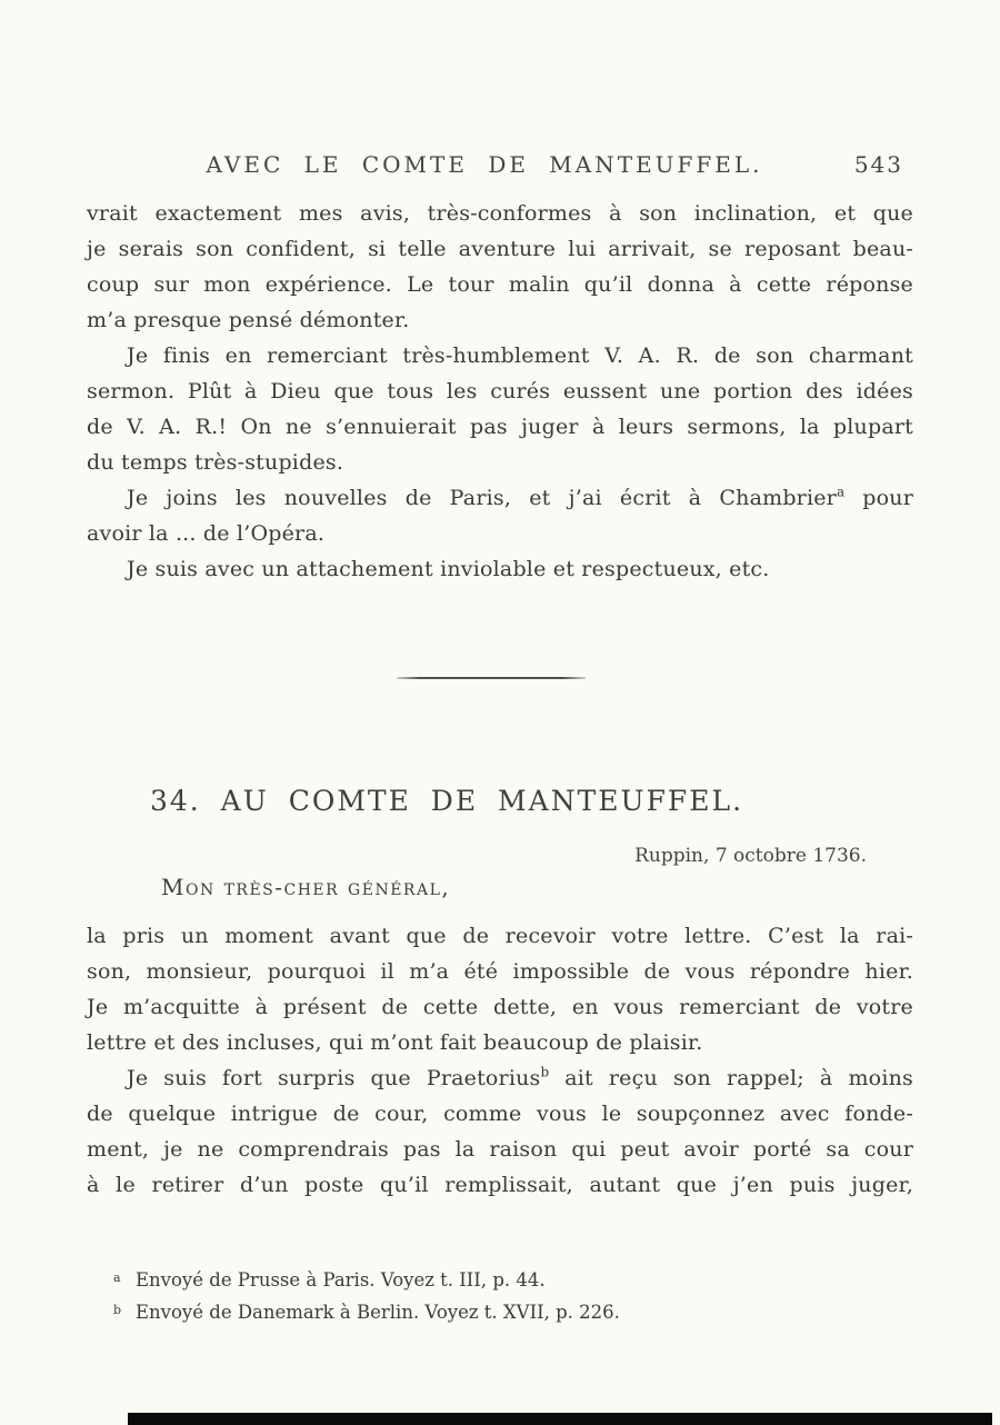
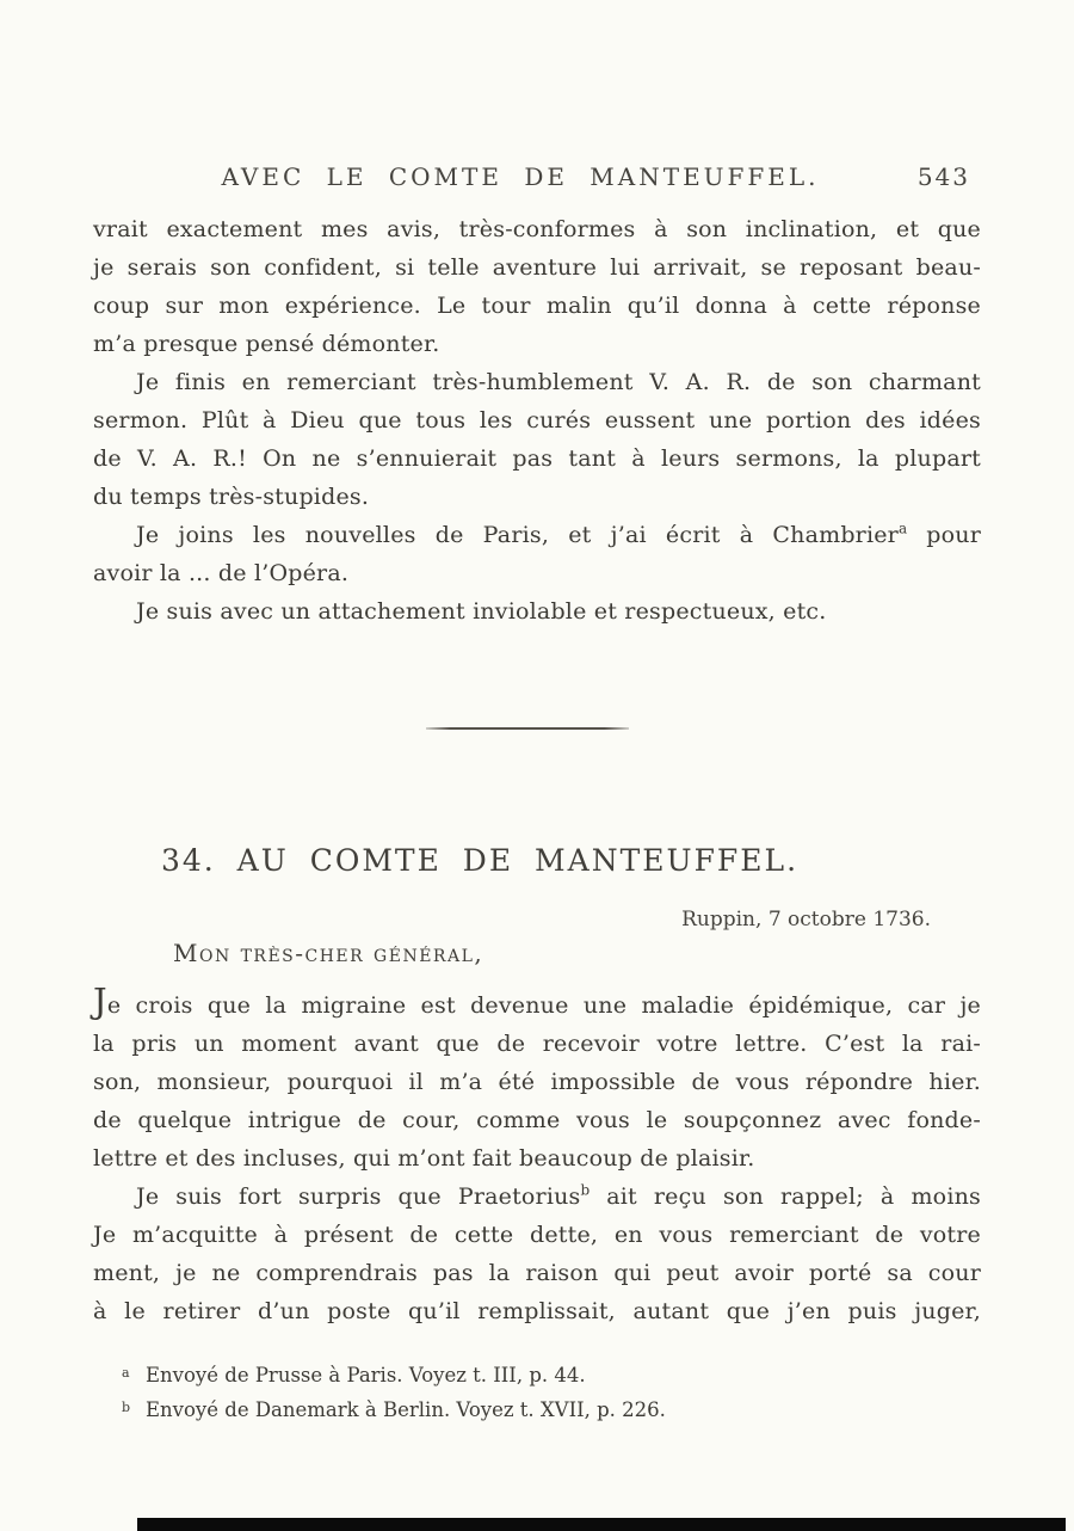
  AVEC LE COMTE DE MANTEUFFEL.
  543
  vrait exactement mes avis, très-conformes à son inclination, et que
  je serais son confident, si telle aventure lui arrivait, se reposant beau-
  coup sur mon expérience. Le tour malin qu’il donna à cette réponse
  m’a presque pensé démonter.
  Je finis en remerciant très-humblement V. A. R. de son charmant
  sermon. Plût à Dieu que tous les curés eussent une portion des idées
- de V. A. R.! On ne s’ennuierait pas juger à leurs sermons, la plupart
+ de V. A. R.! On ne s’ennuierait pas tant à leurs sermons, la plupart
  du temps très-stupides.
  Je joins les nouvelles de Paris, et j’ai écrit à Chambriera pour
  avoir la ... de l’Opéra.
  Je suis avec un attachement inviolable et respectueux, etc.
  34. AU COMTE DE MANTEUFFEL.
  Ruppin, 7 octobre 1736.
  Mon très-cher général,
+ Je crois que la migraine est devenue une maladie épidémique, car je
  la pris un moment avant que de recevoir votre lettre. C’est la rai-
  son, monsieur, pourquoi il m’a été impossible de vous répondre hier.
- Je m’acquitte à présent de cette dette, en vous remerciant de votre
+ de quelque intrigue de cour, comme vous le soupçonnez avec fonde-
  lettre et des incluses, qui m’ont fait beaucoup de plaisir.
  Je suis fort surpris que Praetoriusb ait reçu son rappel; à moins
- de quelque intrigue de cour, comme vous le soupçonnez avec fonde-
+ Je m’acquitte à présent de cette dette, en vous remerciant de votre
  ment, je ne comprendrais pas la raison qui peut avoir porté sa cour
  à le retirer d’un poste qu’il remplissait, autant que j’en puis juger,
  a Envoyé de Prusse à Paris. Voyez t. III, p. 44.
  b Envoyé de Danemark à Berlin. Voyez t. XVII, p. 226.
